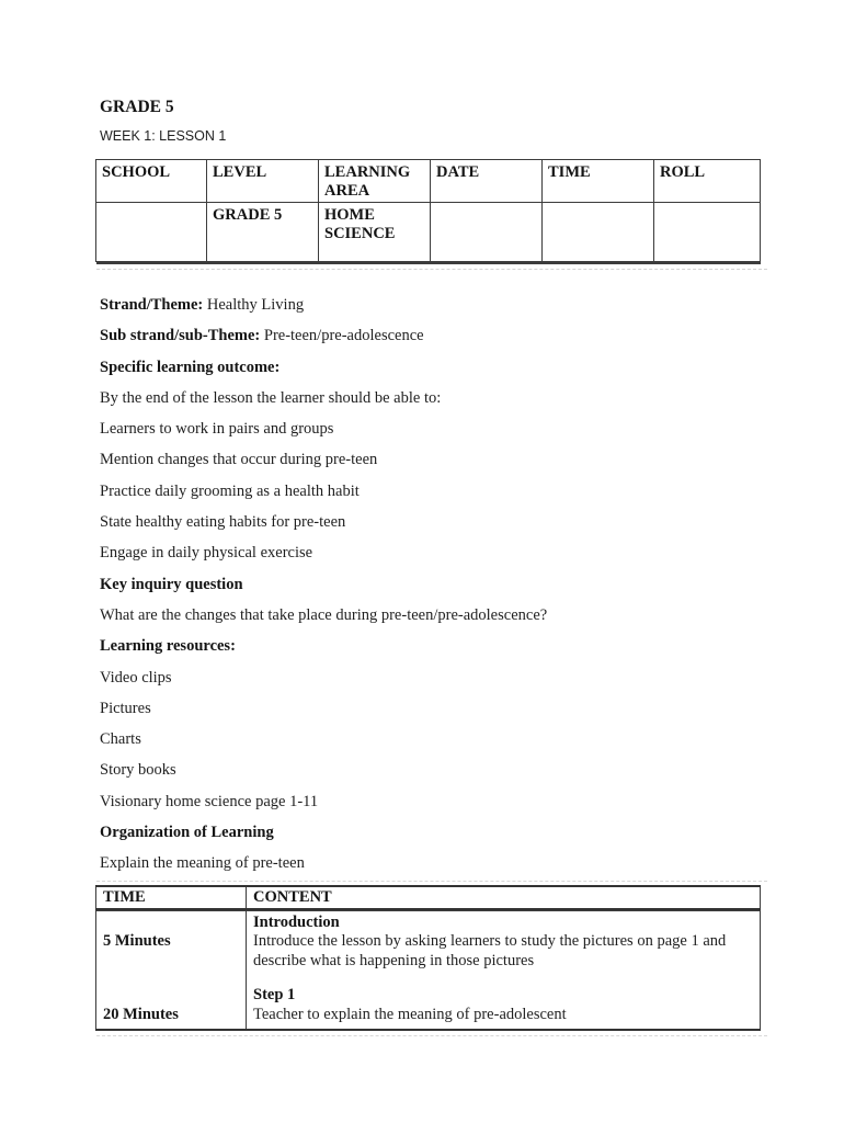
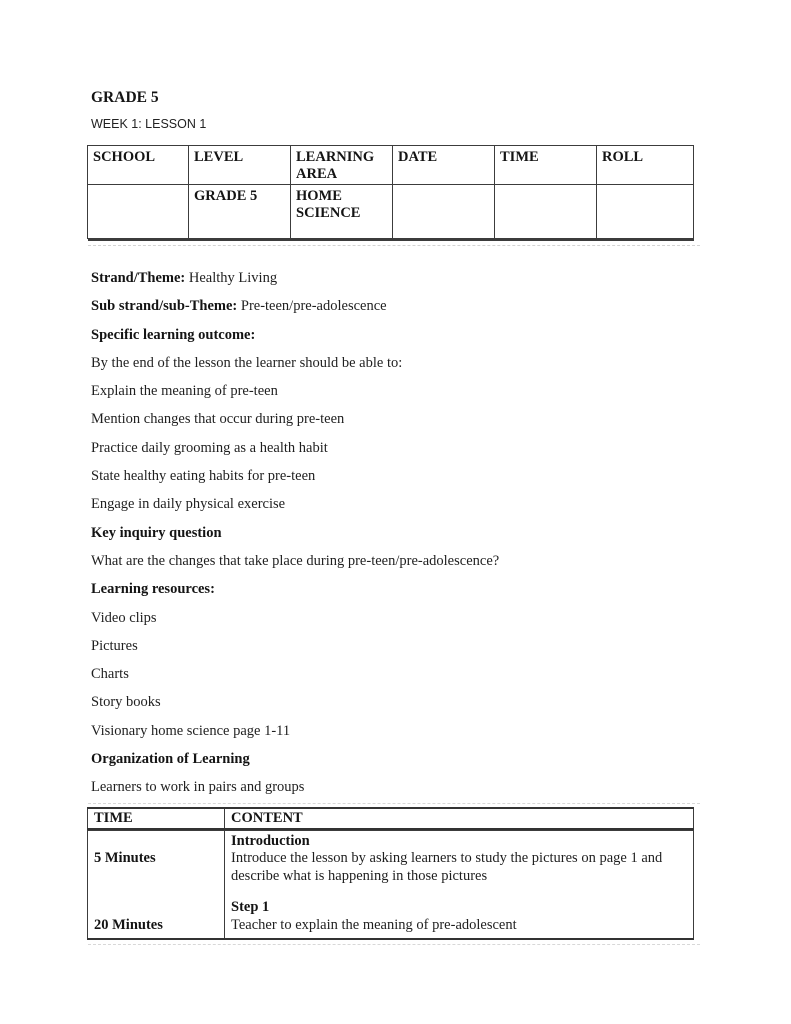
  GRADE 5
  WEEK 1: LESSON 1
  SCHOOL	LEVEL	LEARNING AREA	DATE	TIME	ROLL
  	GRADE 5	HOME SCIENCE
  Strand/Theme: Healthy Living
  Sub strand/sub-Theme: Pre-teen/pre-adolescence
  Specific learning outcome:
  By the end of the lesson the learner should be able to:
- Learners to work in pairs and groups
+ Explain the meaning of pre-teen
  Mention changes that occur during pre-teen
  Practice daily grooming as a health habit
  State healthy eating habits for pre-teen
  Engage in daily physical exercise
  Key inquiry question
  What are the changes that take place during pre-teen/pre-adolescence?
  Learning resources:
  Video clips
  Pictures
  Charts
  Story books
  Visionary home science page 1-11
  Organization of Learning
- Explain the meaning of pre-teen
+ Learners to work in pairs and groups
  TIME	CONTENT
  5 Minutes 20 Minutes	Introduction Introduce the lesson by asking learners to study the pictures on page 1 and describe what is happening in those pictures Step 1 Teacher to explain the meaning of pre-adolescent
